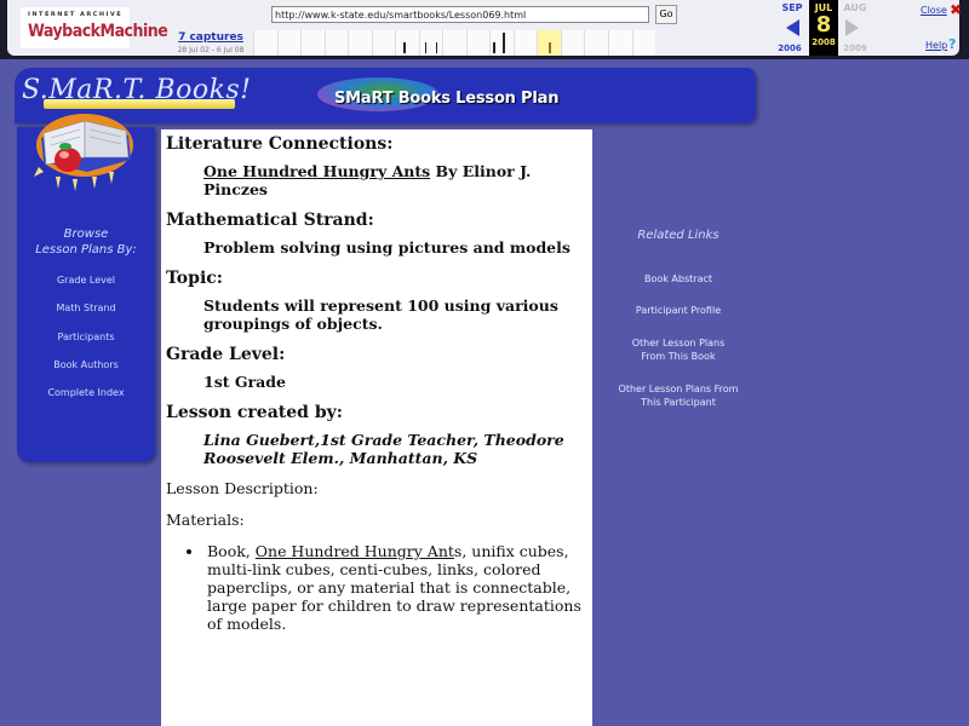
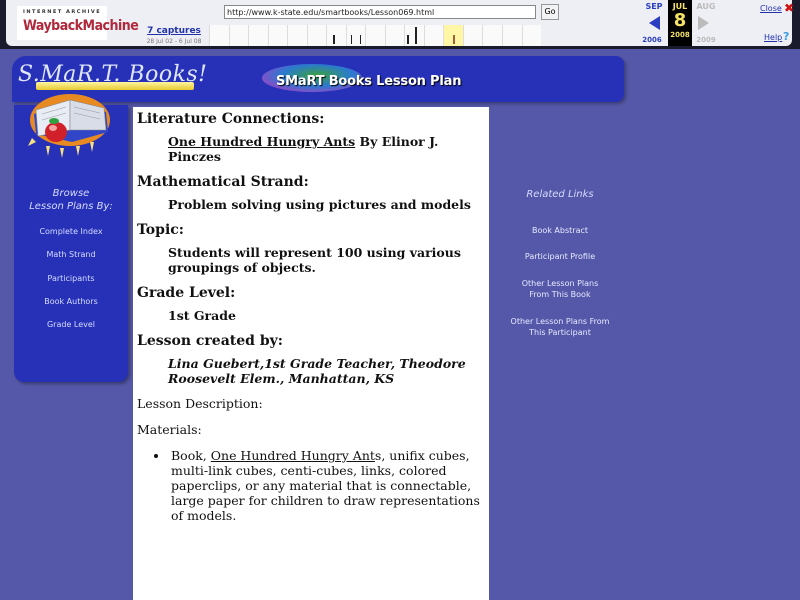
  WaybackMachine
  7 captures
  http://www.k-state.edu/smartbooks/Lesson069.html
  Go
  SEP
  2006
  JUL
  8
  2008
  AUG
  2009
  Close
  ✖
  Help
  ?
  S.MaR.T. Books!
  SMaRT Books Lesson Plan
  Browse
  Lesson Plans By:
- Grade Level
+ Complete Index
  Math Strand
  Participants
  Book Authors
- Complete Index
+ Grade Level
  Literature Connections:
  One Hundred Hungry Ants By Elinor J. Pinczes
  Mathematical Strand:
  Problem solving using pictures and models
  Topic:
  Students will represent 100 using various groupings of objects.
  Grade Level:
  1st Grade
  Lesson created by:
  Lina Guebert,1st Grade Teacher, Theodore Roosevelt Elem., Manhattan, KS
  Lesson Description:
  Materials:
  Book, One Hundred Hungry Ants, unifix cubes, multi-link cubes, centi-cubes, links, colored paperclips, or any material that is connectable, large paper for children to draw representations of models.
  Related Links
  Book Abstract
  Participant Profile
  Other Lesson Plans From This Book
  Other Lesson Plans From This Participant
